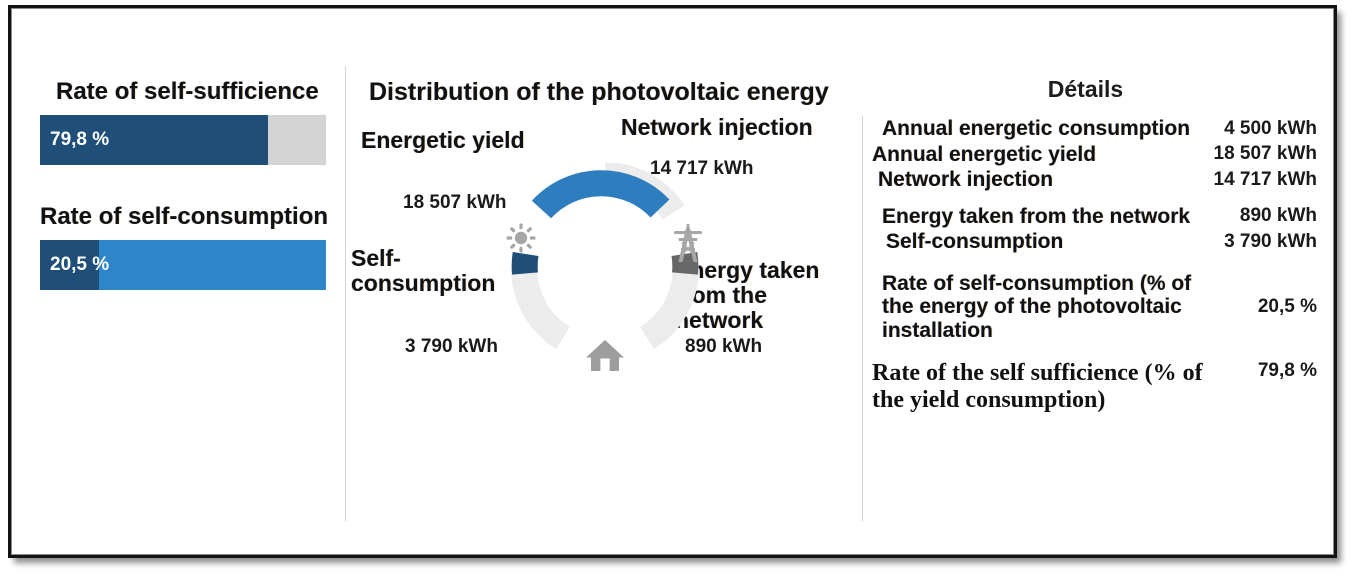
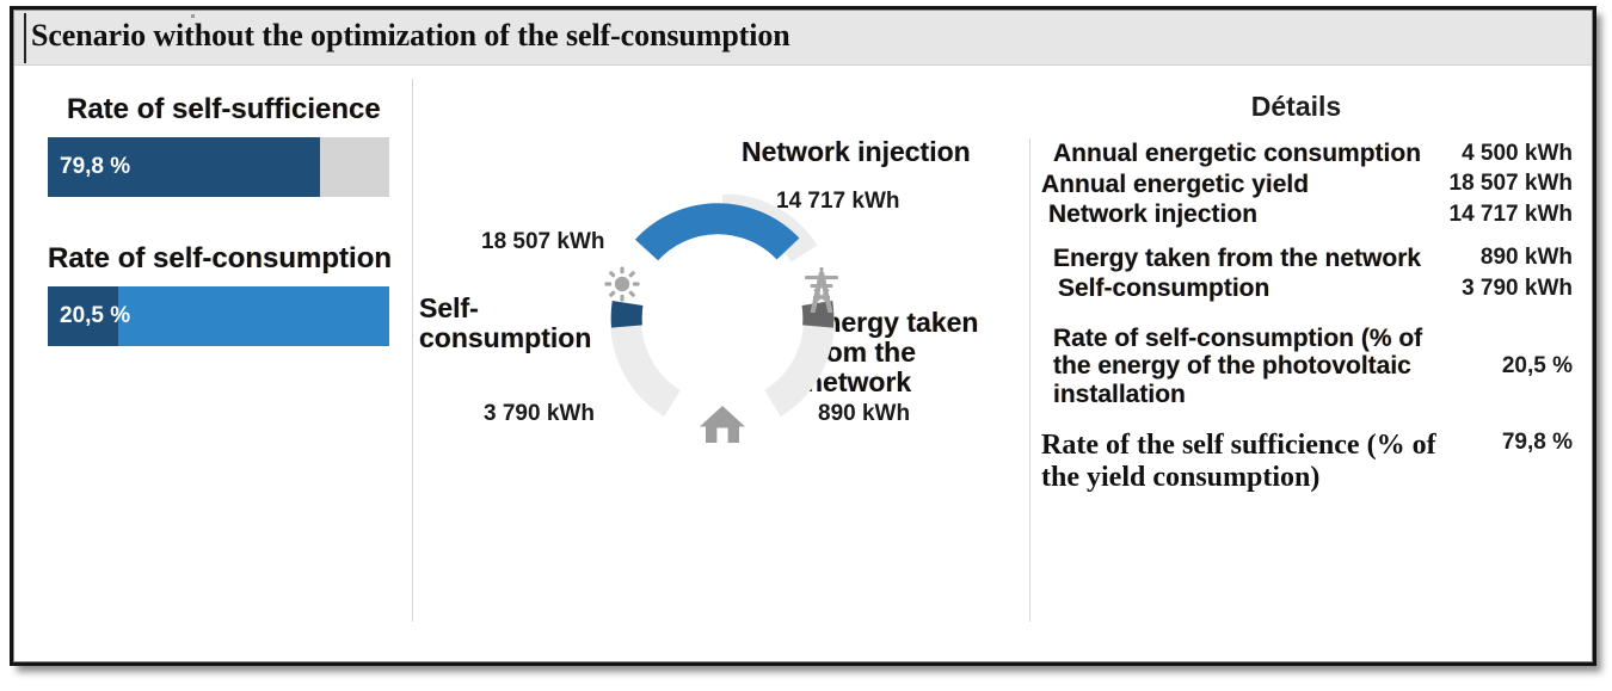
+ Scenario without the optimization of the self-consumption
  Rate of self-sufficience
  79,8 %
  Rate of self-consumption
  20,5 %
- Distribution of the photovoltaic energy
- Energetic yield
  18 507 kWh
  Self-consumption
  3 790 kWh
  Network injection
  14 717 kWh
  ergy taken om the etwork
  890 kWh
  Détails
  Annual energetic consumption
  4 500 kWh
  Annual energetic yield
  18 507 kWh
  Network injection
  14 717 kWh
  Energy taken from the network
  890 kWh
  Self-consumption
  3 790 kWh
  Rate of self-consumption (% of the energy of the photovoltaic installation
  20,5 %
  Rate of the self sufficience (% of the yield consumption)
  79,8 %
